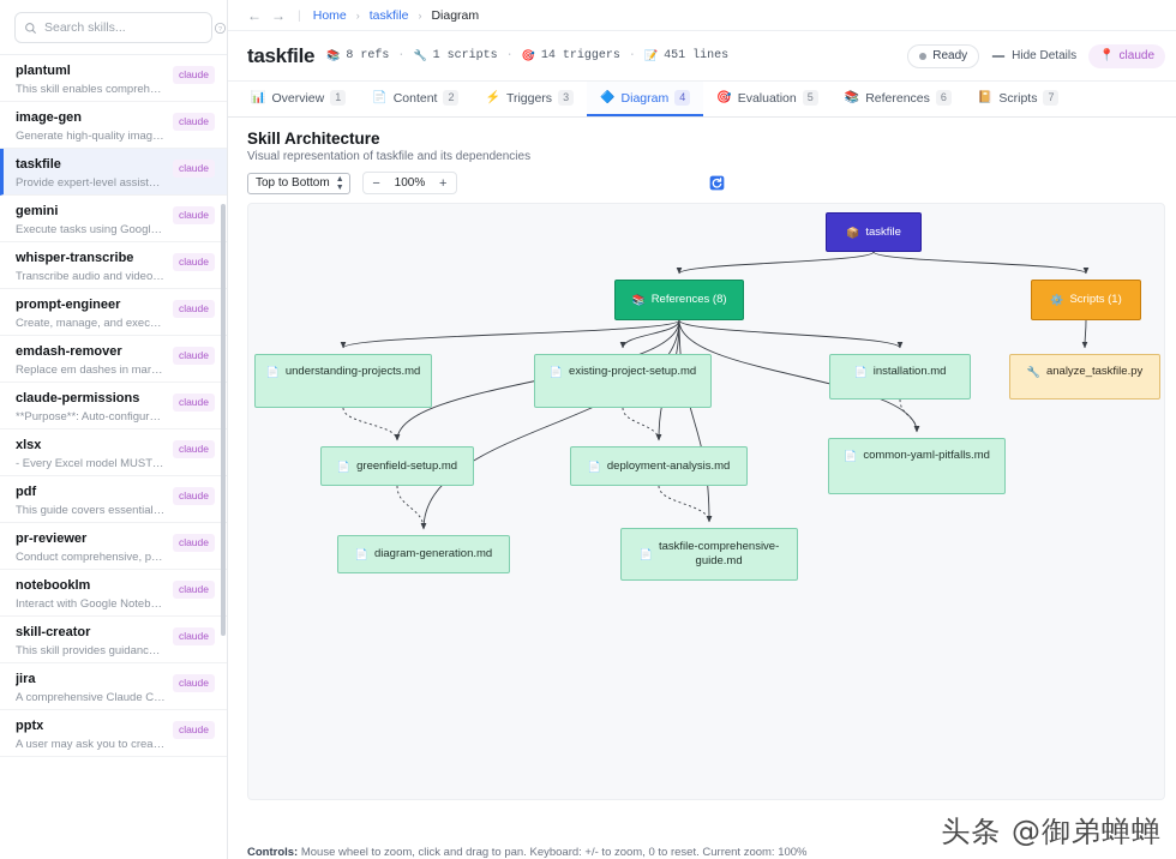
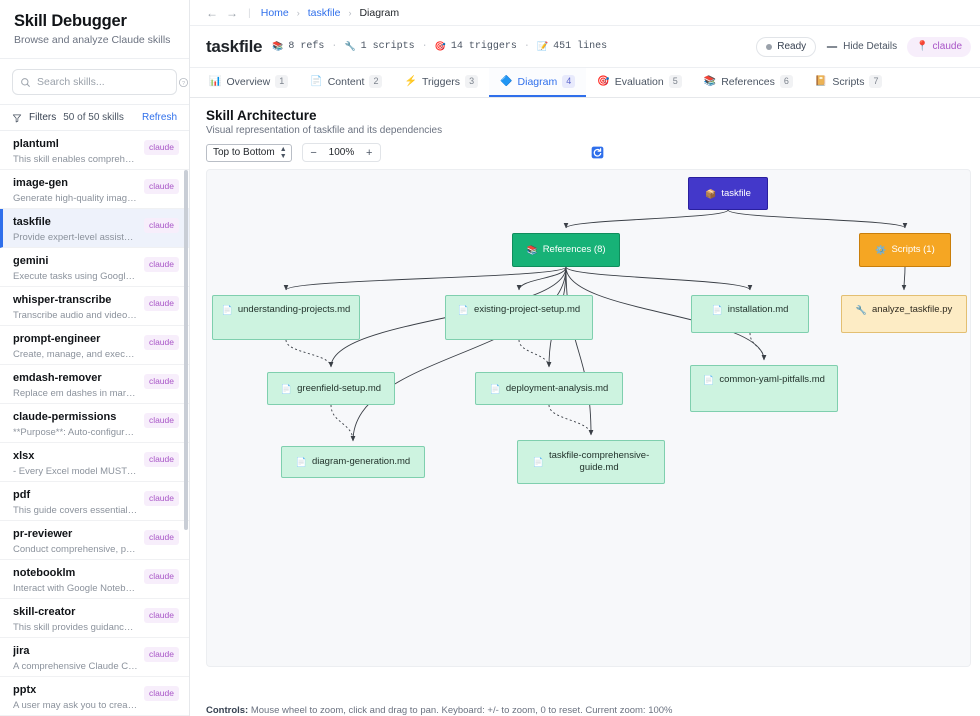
+ Skill Debugger
+ Browse and analyze Claude skills
  Search skills...
+ Filters
+ 50 of 50 skills
+ Refresh
  plantuml
  This skill enables comprehens
  claude
  image-gen
  Generate high-quality images
  claude
  taskfile
  Provide expert-level assistanc
  claude
  gemini
  Execute tasks using Google's
  claude
  whisper-transcribe
  Transcribe audio and video fil
  claude
  prompt-engineer
  Create, manage, and execute
  claude
  emdash-remover
  Replace em dashes in markd
  claude
  claude-permissions
  **Purpose**: Auto-configure C
  claude
  xlsx
  - Every Excel model MUST be
  claude
  pdf
  This guide covers essential P
  claude
  pr-reviewer
  Conduct comprehensive, prof
  claude
  notebooklm
  Interact with Google Noteboo
  claude
  skill-creator
  This skill provides guidance fo
  claude
  jira
  A comprehensive Claude Cod
  claude
  pptx
  A user may ask you to create,
  claude
  ←
  →
  |
  Home
  ›
  taskfile
  ›
  Diagram
  taskfile
  📚
  8 refs
  ·
  🔧
  1 scripts
  ·
  🎯
  14 triggers
  ·
  📝
  451 lines
  Ready
  Hide Details
  📍
  claude
  📊
  Overview
  1
  📄
  Content
  2
  ⚡
  Triggers
  3
  🔷
  Diagram
  4
  🎯
  Evaluation
  5
  📚
  References
  6
  📔
  Scripts
  7
  Skill Architecture
  Visual representation of taskfile and its dependencies
  Top to Bottom
  −
  100%
  +
  📦
  taskfile
  📚
  References (8)
  ⚙️
  Scripts (1)
  📄
  understanding-projects.md
  📄
  existing-project-setup.md
  📄
  installation.md
  🔧
  analyze_taskfile.py
  📄
  greenfield-setup.md
  📄
  deployment-analysis.md
  📄
  common-yaml-pitfalls.md
  📄
  diagram-generation.md
  📄
  taskfile-comprehensive-
  guide.md
  Controls: Mouse wheel to zoom, click and drag to pan. Keyboard: +/- to zoom, 0 to reset. Current zoom: 100%
- 头条 @御弟蝉蝉
